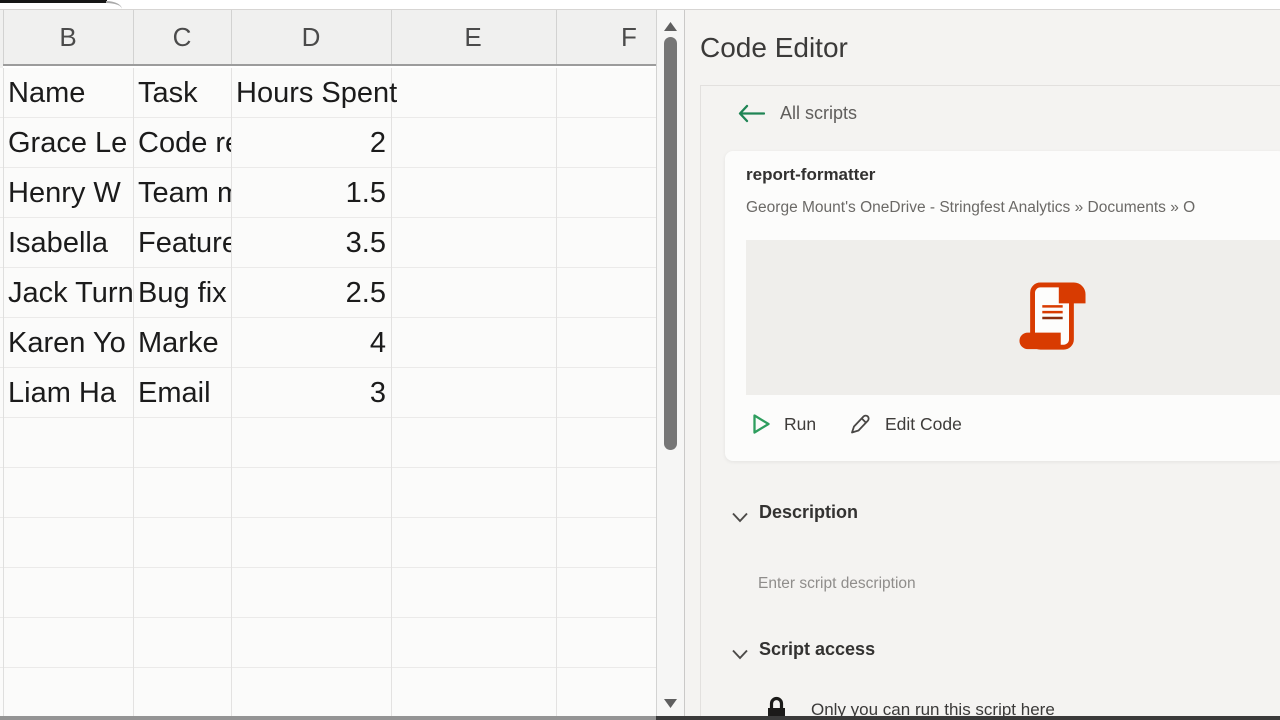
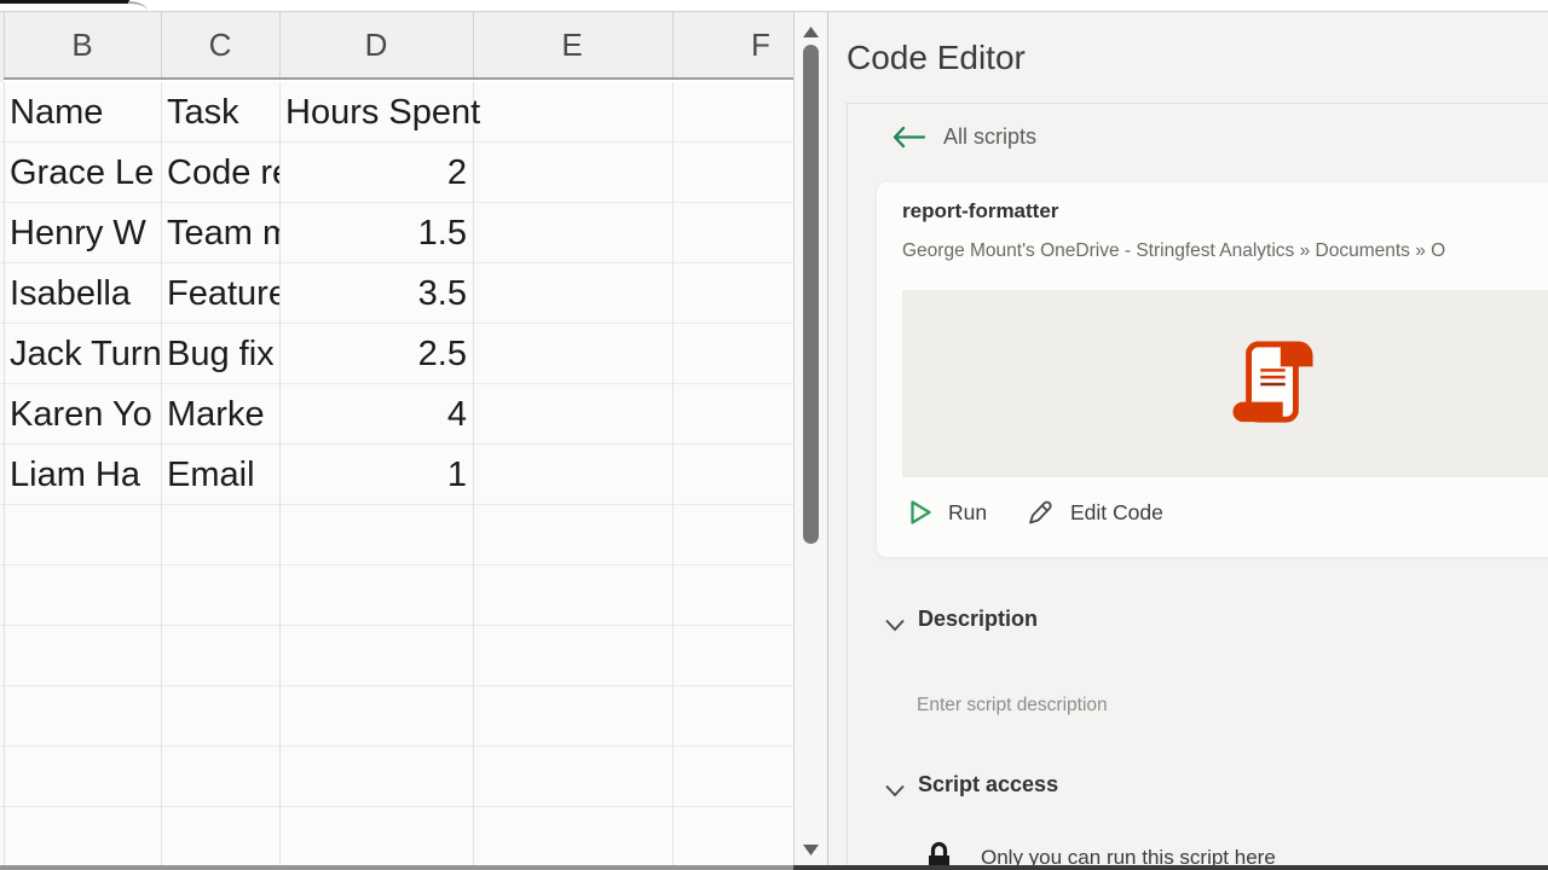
  B
  C
  D
  E
  F
  Name
  Task
  Hours Spent
  Grace Le
  Code r
  2
  Henry W
  Team m
  1.5
  Isabella
  Feature
  3.5
  Jack Turn
  Bug fix
  2.5
  Karen Yo
  Marke
  4
  Liam Ha
  Email
- 3
+ 1
  Code Editor
  All scripts
  report-formatter
  George Mount's OneDrive - Stringfest Analytics » Documents » O
  Run
  Edit Code
  Description
  Enter script description
  Script access
  Only you can run this script here
